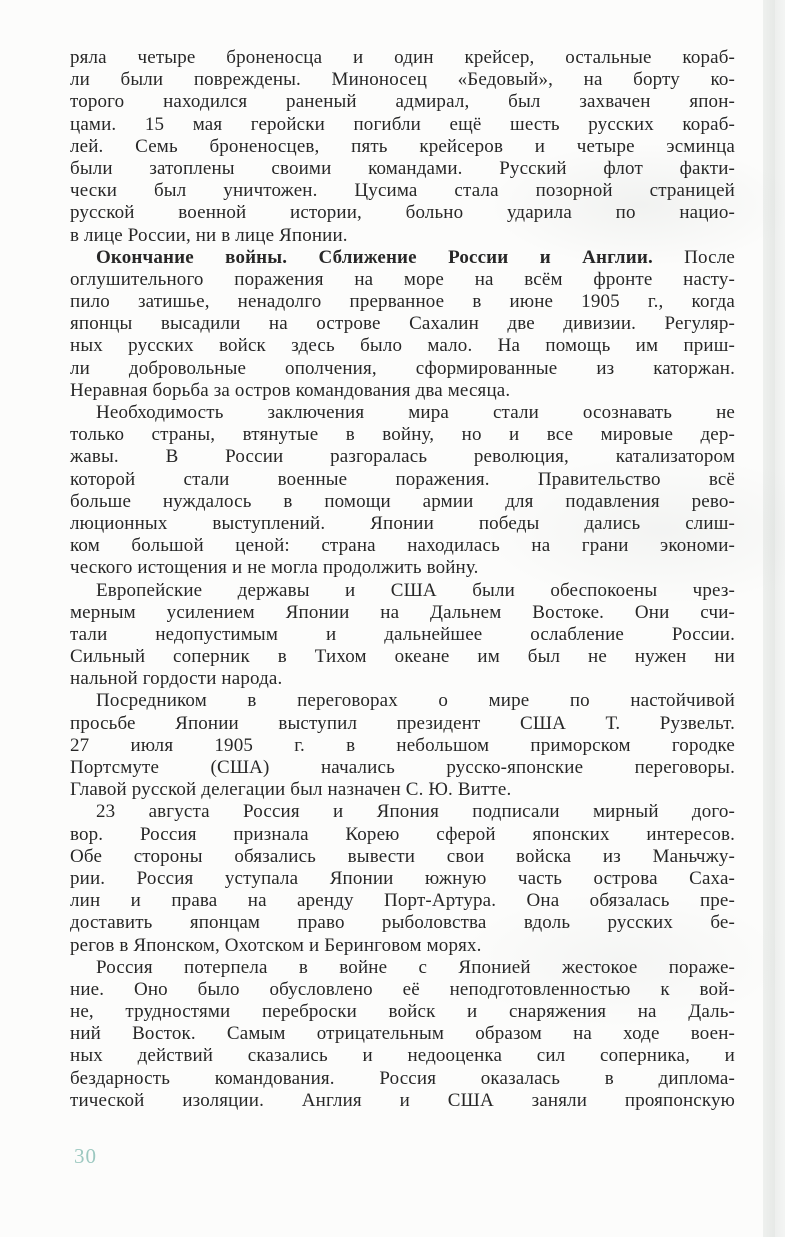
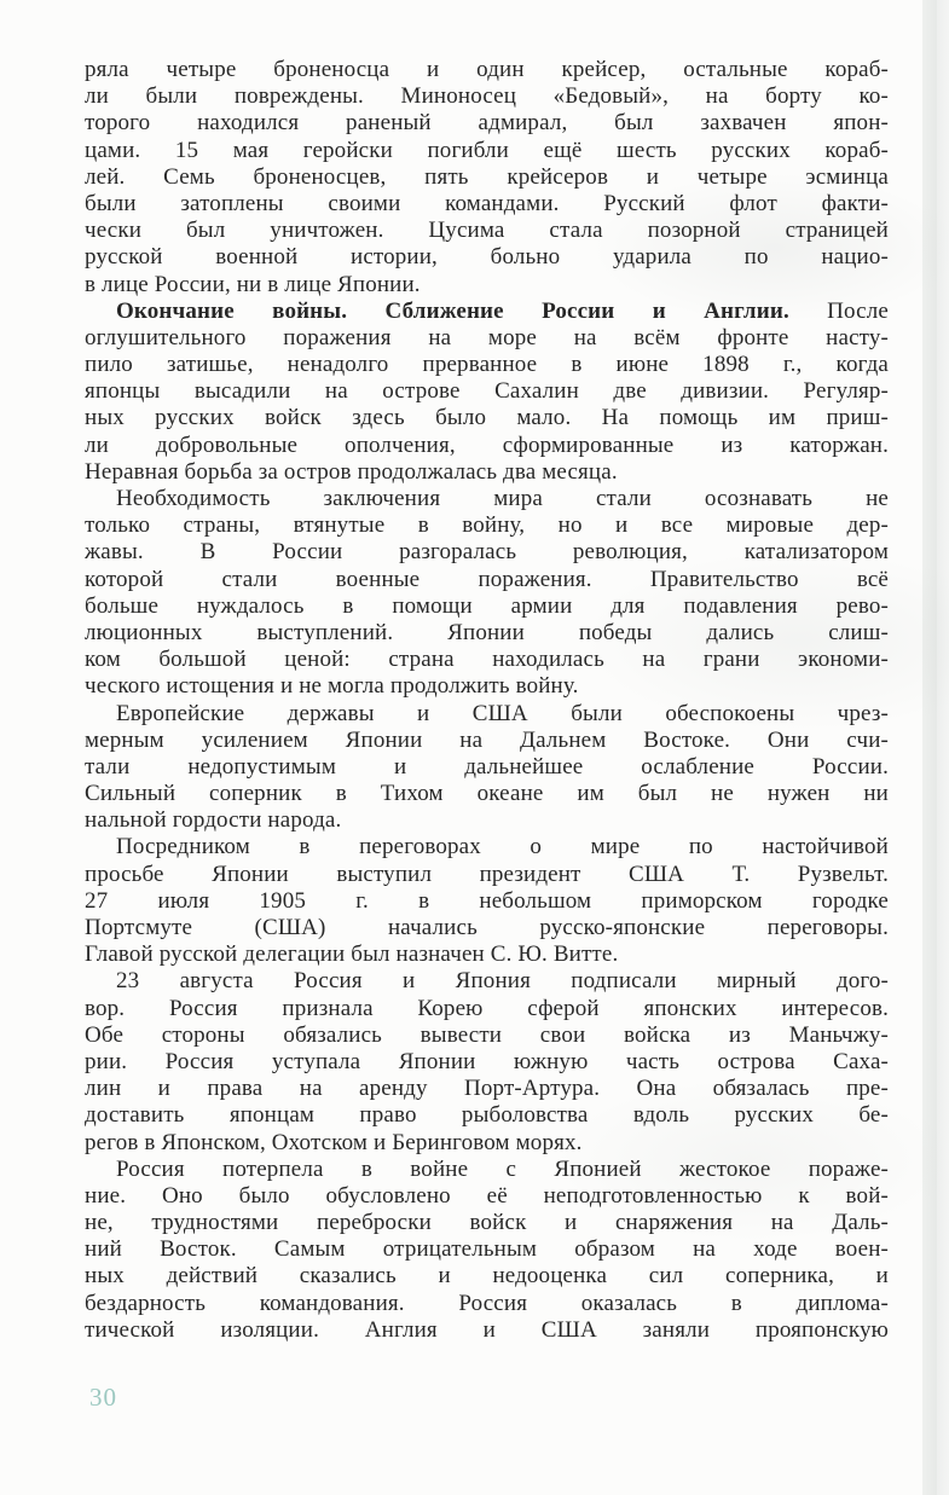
  ряла четыре броненосца и один крейсер, остальные кораб-
  ли были повреждены. Миноносец «Бедовый», на борту ко-
  торого находился раненый адмирал, был захвачен япон-
  цами. 15 мая геройски погибли ещё шесть русских кораб-
  лей. Семь броненосцев, пять крейсеров и четыре эсминца
  были затоплены своими командами. Русский флот факти-
  чески был уничтожен. Цусима стала позорной страницей
  русской военной истории, больно ударила по нацио-
  в лице России, ни в лице Японии.
  Окончание войны. Сближение России и Англии. После
  оглушительного поражения на море на всём фронте насту-
- пило затишье, ненадолго прерванное в июне 1905 г., когда
+ пило затишье, ненадолго прерванное в июне 1898 г., когда
  японцы высадили на острове Сахалин две дивизии. Регуляр-
  ных русских войск здесь было мало. На помощь им приш-
  ли добровольные ополчения, сформированные из каторжан.
- Неравная борьба за остров командования два месяца.
+ Неравная борьба за остров продолжалась два месяца.
  Необходимость заключения мира стали осознавать не
  только страны, втянутые в войну, но и все мировые дер-
  жавы. В России разгоралась революция, катализатором
  которой стали военные поражения. Правительство всё
  больше нуждалось в помощи армии для подавления рево-
  люционных выступлений. Японии победы дались слиш-
  ком большой ценой: страна находилась на грани экономи-
  ческого истощения и не могла продолжить войну.
  Европейские державы и США были обеспокоены чрез-
  мерным усилением Японии на Дальнем Востоке. Они счи-
  тали недопустимым и дальнейшее ослабление России.
  Сильный соперник в Тихом океане им был не нужен ни
  нальной гордости народа.
  Посредником в переговорах о мире по настойчивой
  просьбе Японии выступил президент США Т. Рузвельт.
  27 июля 1905 г. в небольшом приморском городке
  Портсмуте (США) начались русско-японские переговоры.
  Главой русской делегации был назначен С. Ю. Витте.
  23 августа Россия и Япония подписали мирный дого-
  вор. Россия признала Корею сферой японских интересов.
  Обе стороны обязались вывести свои войска из Маньчжу-
  рии. Россия уступала Японии южную часть острова Саха-
  лин и права на аренду Порт-Артура. Она обязалась пре-
  доставить японцам право рыболовства вдоль русских бе-
  регов в Японском, Охотском и Беринговом морях.
  Россия потерпела в войне с Японией жестокое пораже-
  ние. Оно было обусловлено её неподготовленностью к вой-
  не, трудностями переброски войск и снаряжения на Даль-
  ний Восток. Самым отрицательным образом на ходе воен-
  ных действий сказались и недооценка сил соперника, и
  бездарность командования. Россия оказалась в диплома-
  тической изоляции. Англия и США заняли прояпонскую
  30
